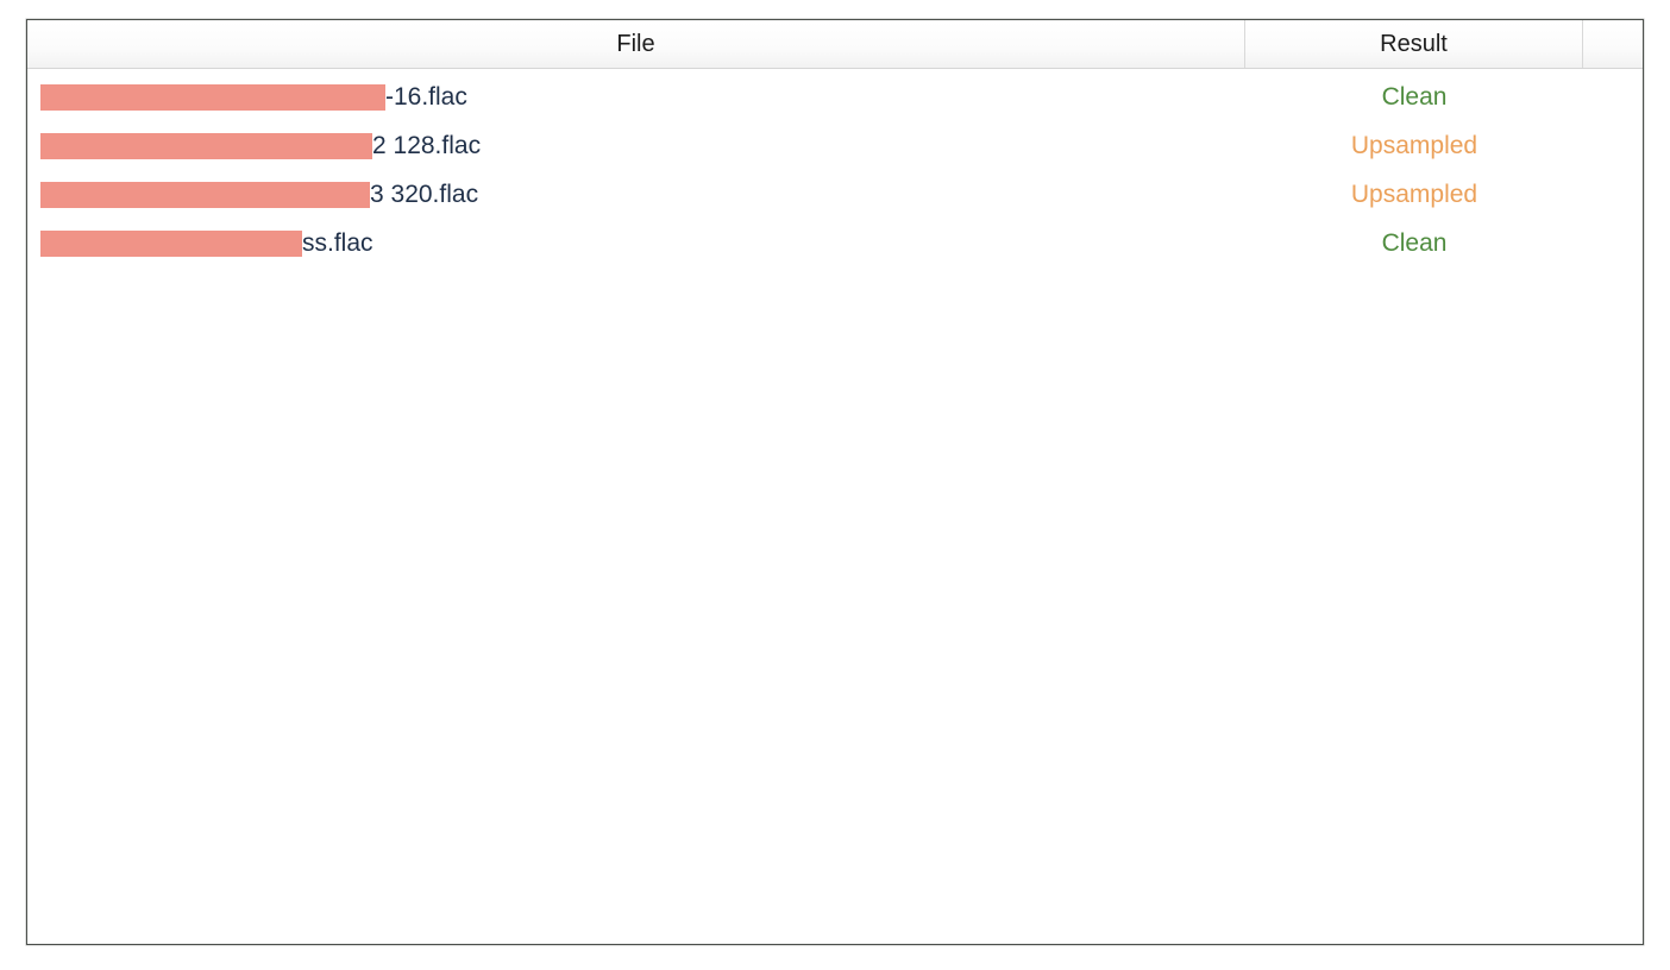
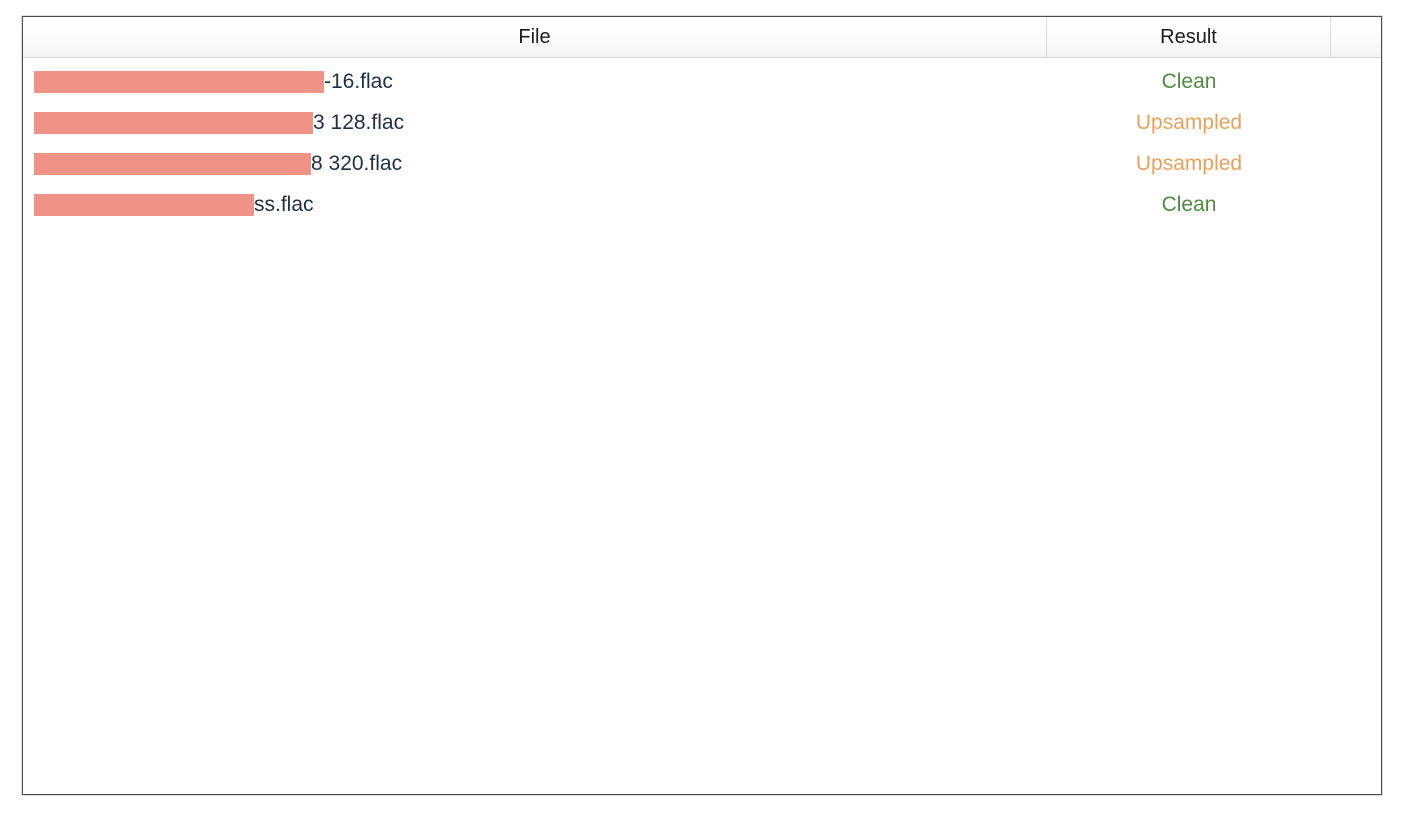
  File
  Result
  -16.flac
  Clean
- 2 128.flac
+ 3 128.flac
  Upsampled
- 3 320.flac
+ 8 320.flac
  Upsampled
  ss.flac
  Clean
